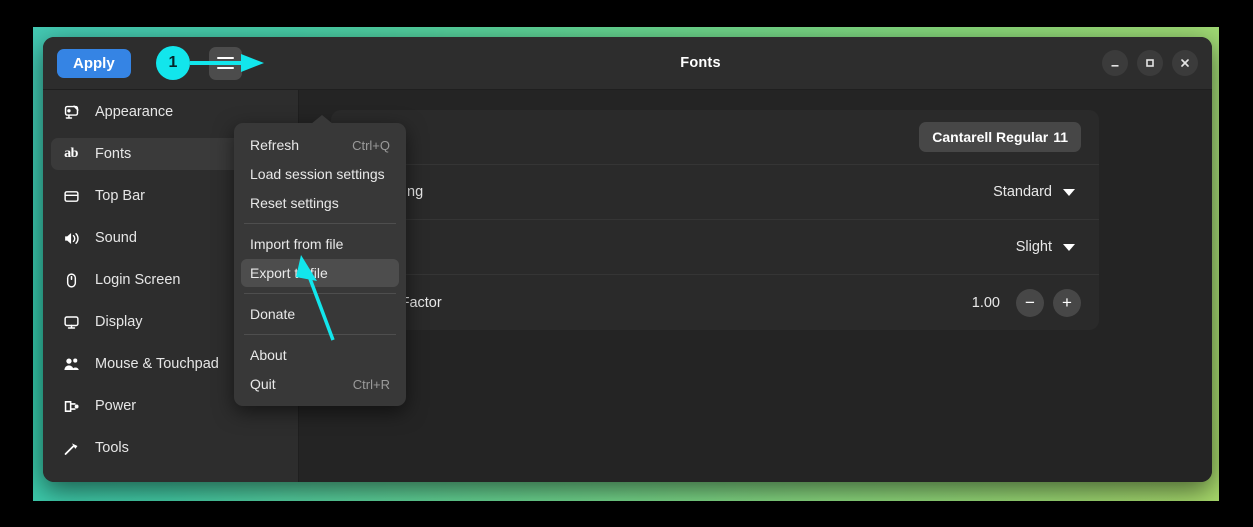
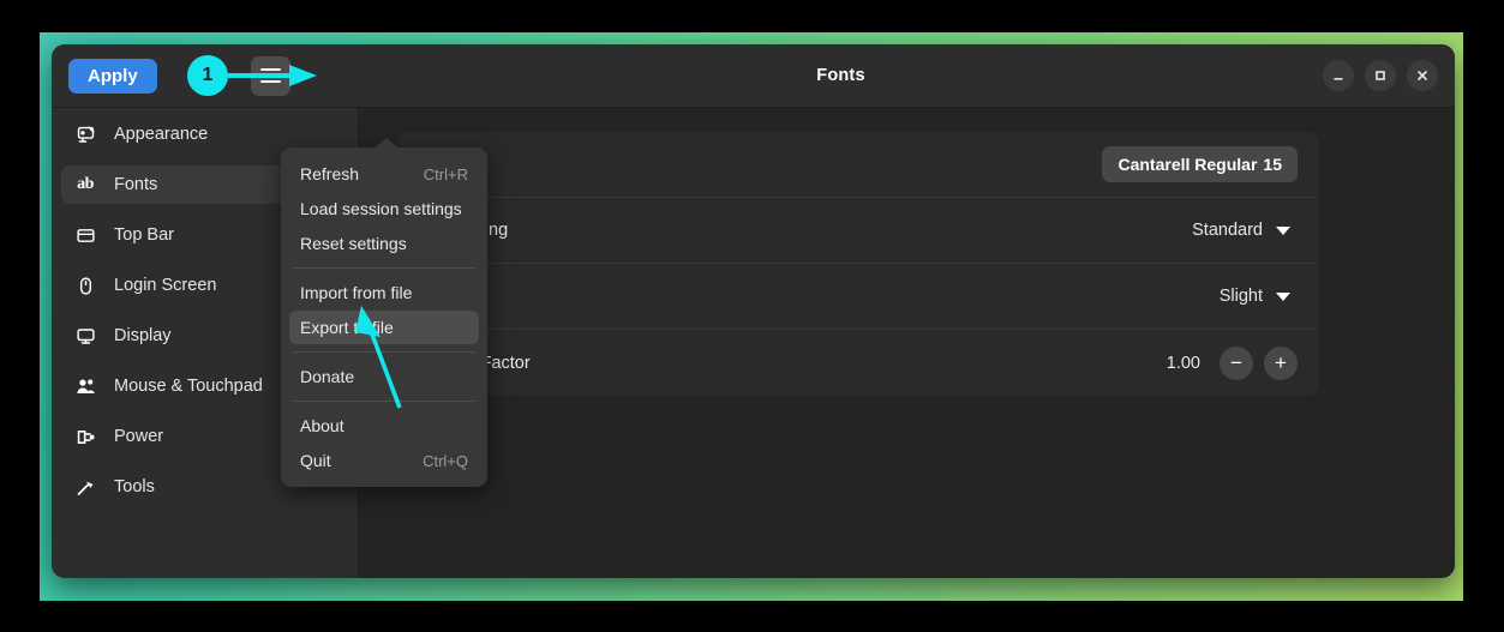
  Apply
  Fonts
  Appearance
  ab
  Fonts
  Top Bar
- Sound
  Login Screen
  Display
  Mouse & Touchpad
  Power
  Tools
- Cantarell Regular 11
+ Cantarell Regular 15
  Standard
  Slight
  1.00
  −
  +
  Refresh
- Ctrl+Q
+ Ctrl+R
  Load session settings
  Reset settings
  Import from file
  Export tile
  Donate
  About
  Quit
- Ctrl+R
+ Ctrl+Q
  1
